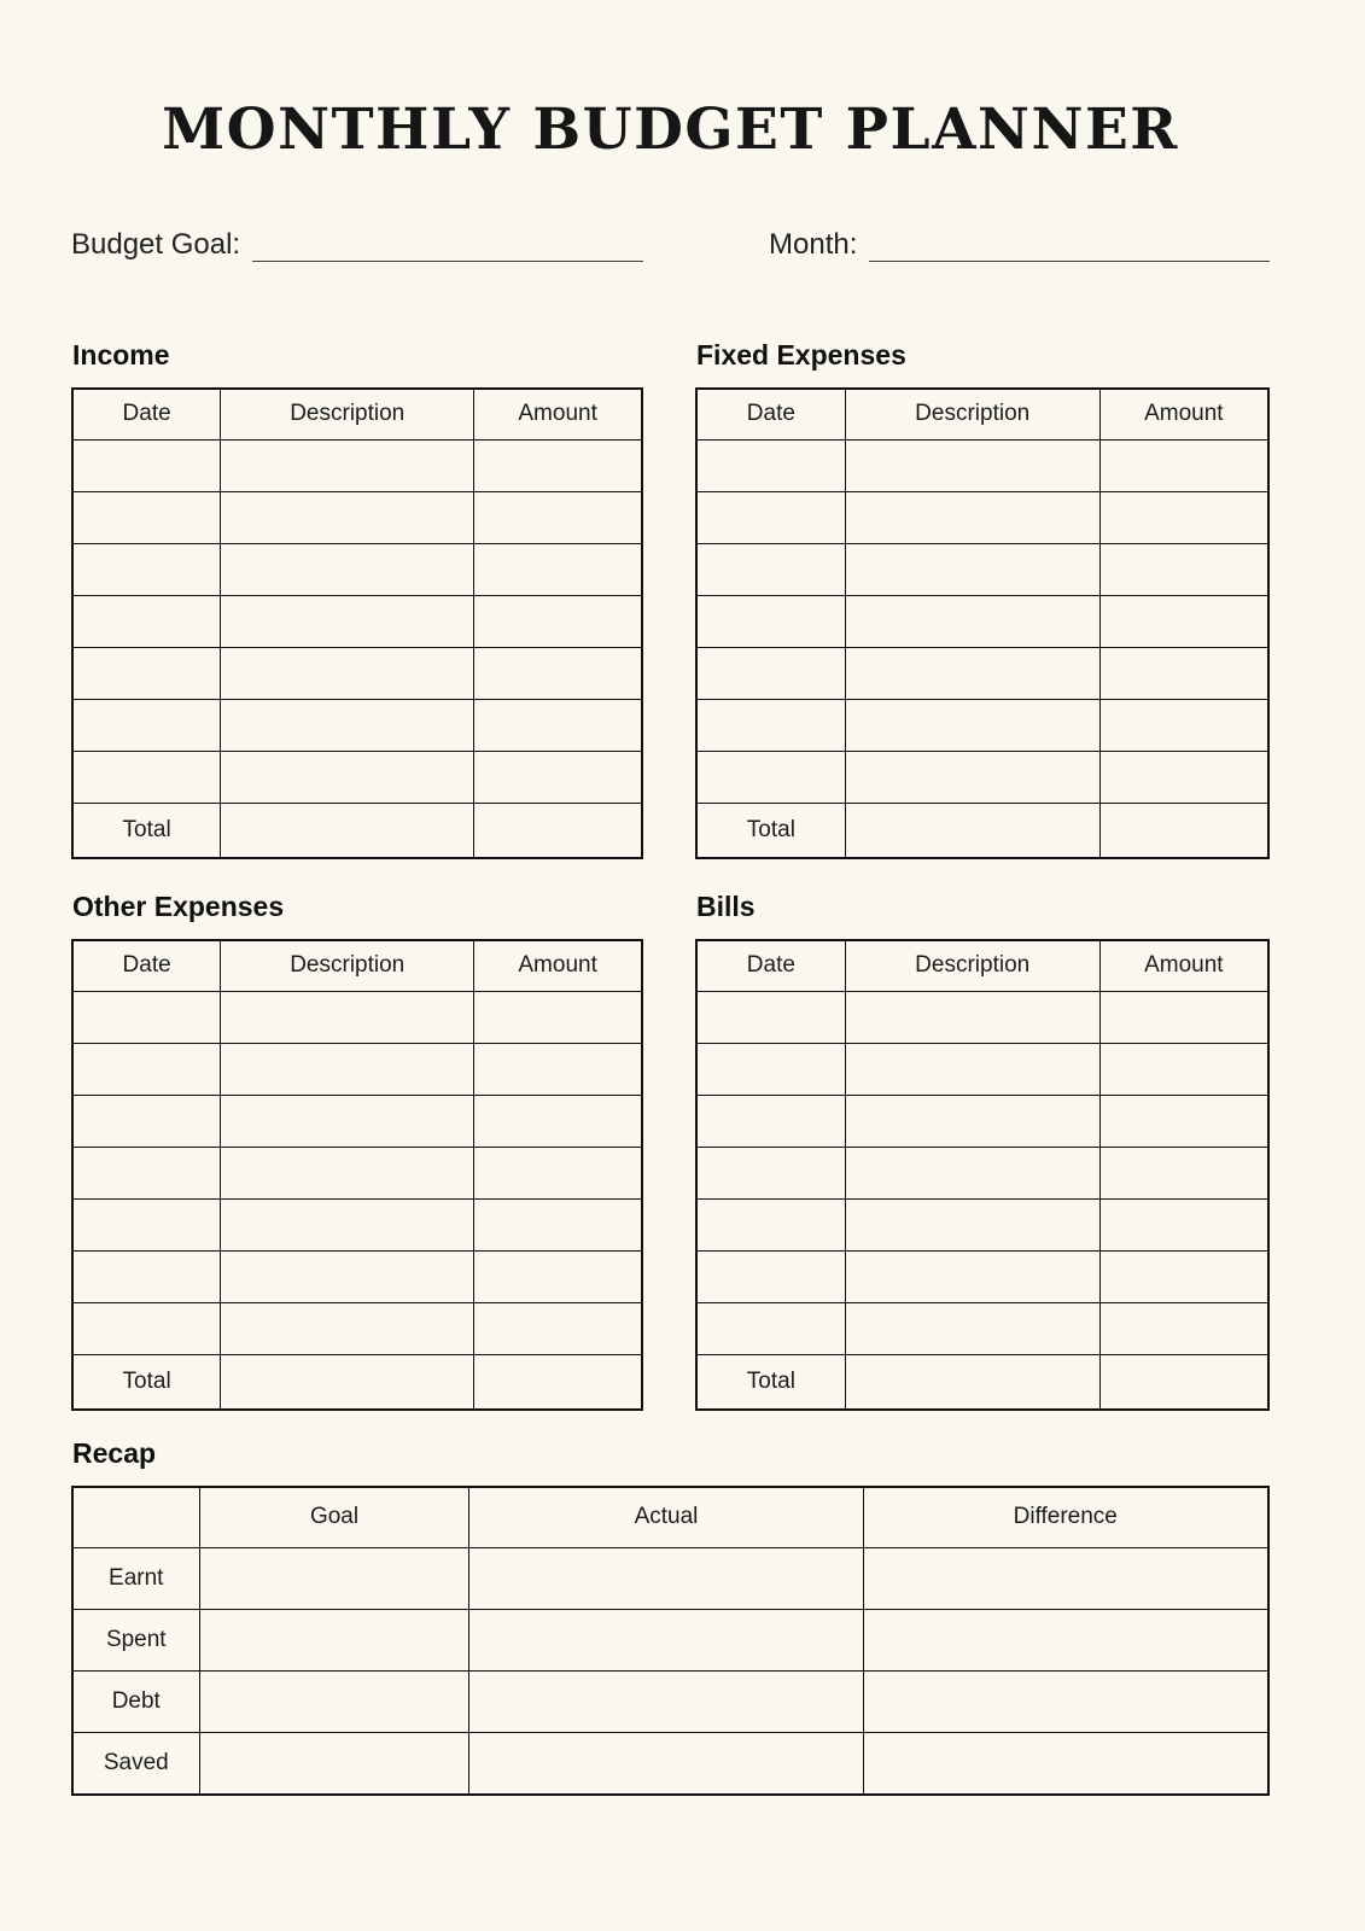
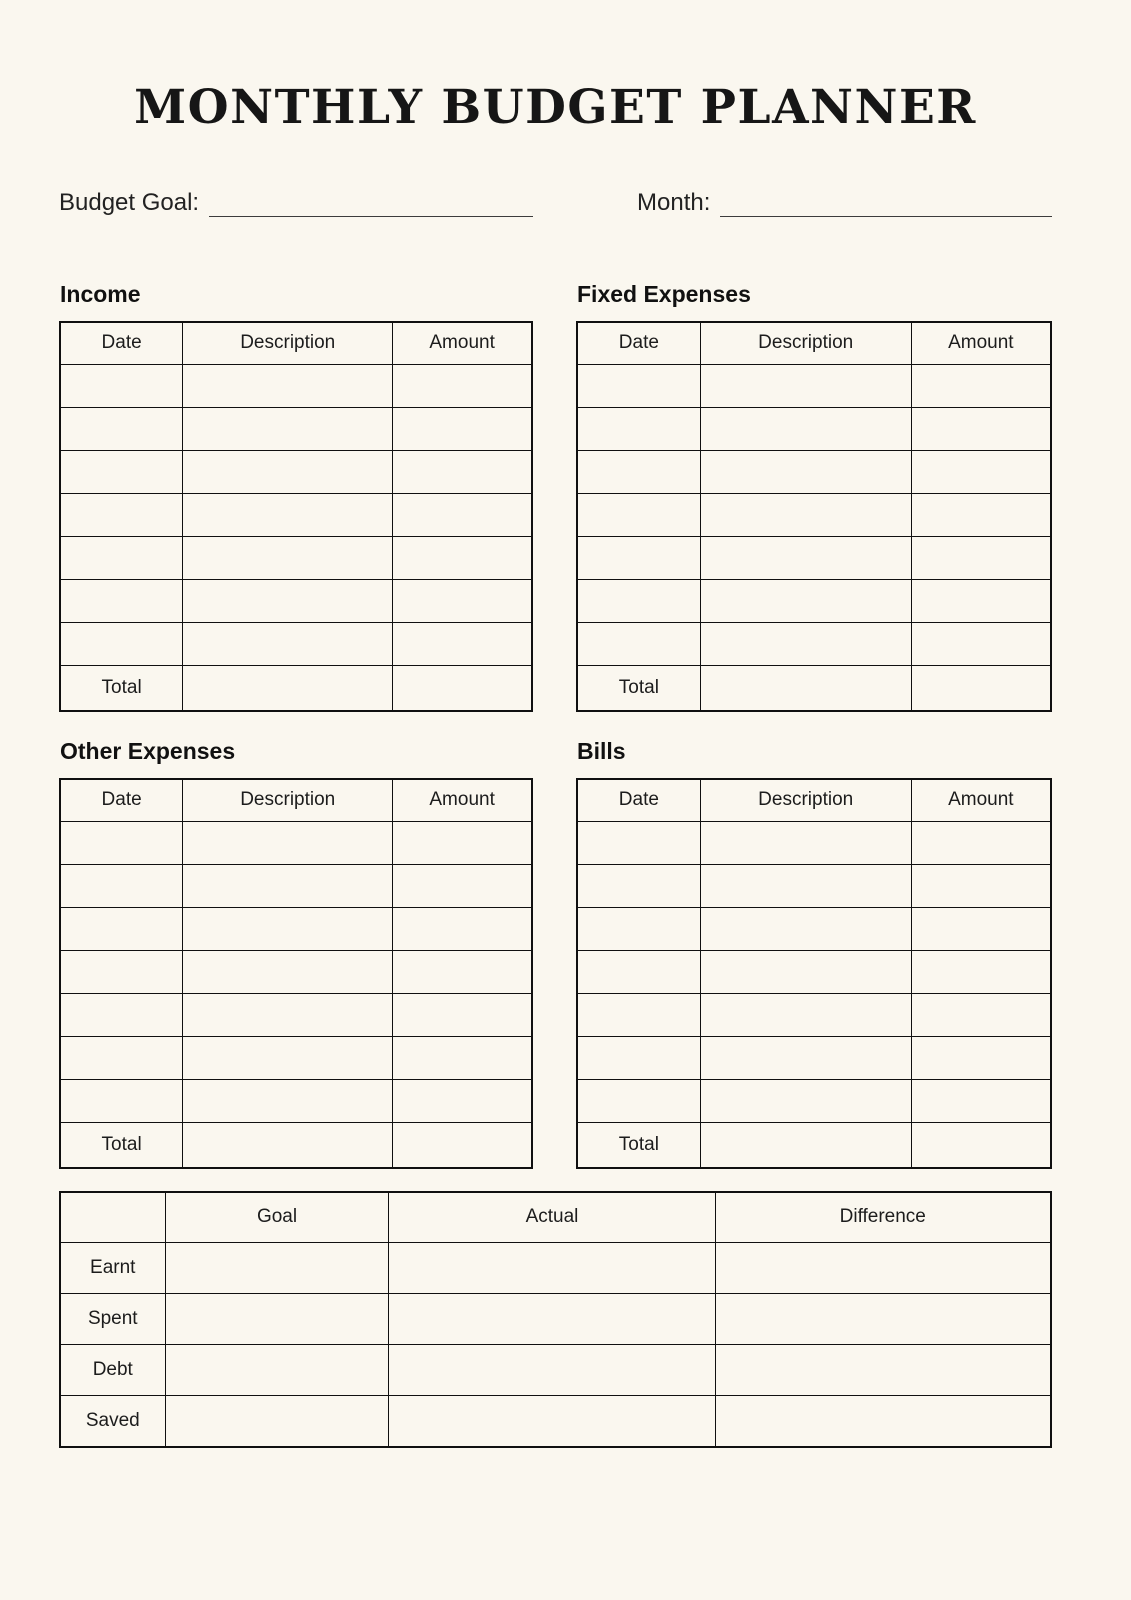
  MONTHLY BUDGET PLANNER
  Budget Goal:
  Month:
  Income
  Date	Description	Amount
  Total
  Fixed Expenses
  Date	Description	Amount
  Total
  Other Expenses
  Date	Description	Amount
  Total
  Bills
  Date	Description	Amount
  Total
- Recap
  	Goal	Actual	Difference
  Earnt
  Spent
  Debt
  Saved
